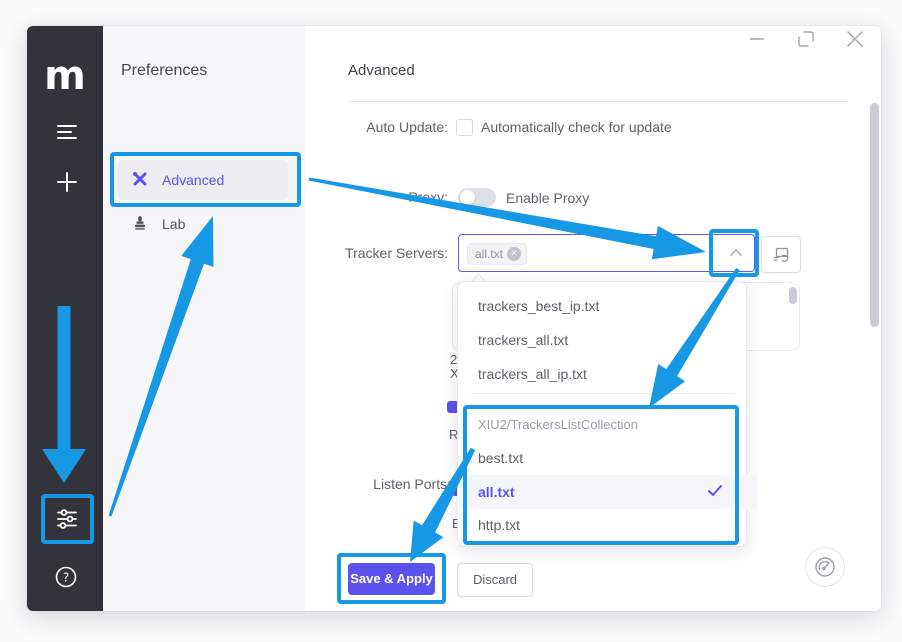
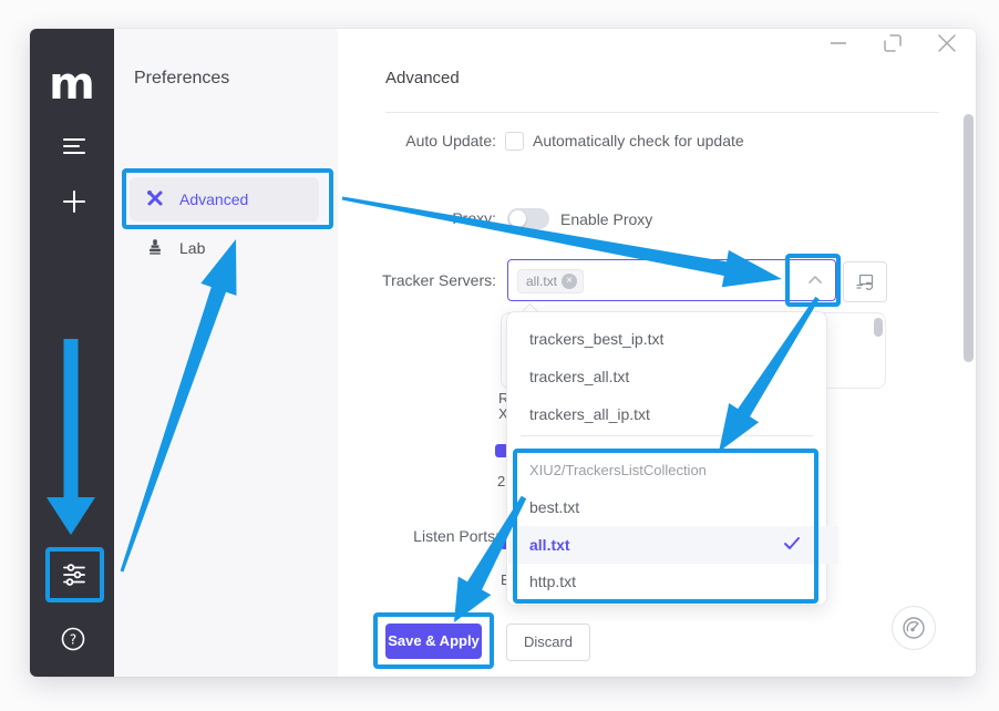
  m
  ?
  Preferences
  Advanced
  Lab
  Advanced
  Auto Update:
  Automatically check for update
  Enable Proxy
  Tracker Servers:
  all.txt
  ×
- 2
+ R
  X
- R
+ 2
  Listen Ports
  trackers_best_ip.txt
  trackers_all.txt
  trackers_all_ip.txt
  XIU2/TrackersListCollection
  best.txt
  all.txt
  http.txt
  Save & Apply
  Discard
